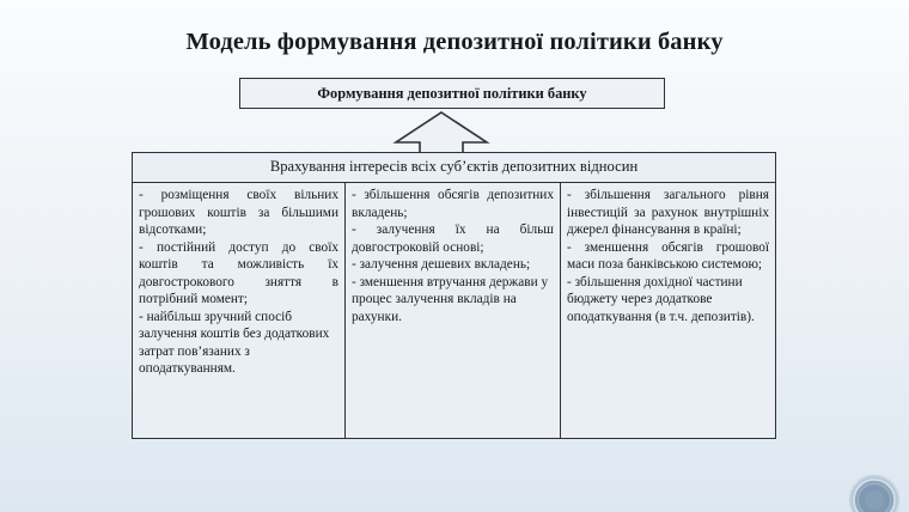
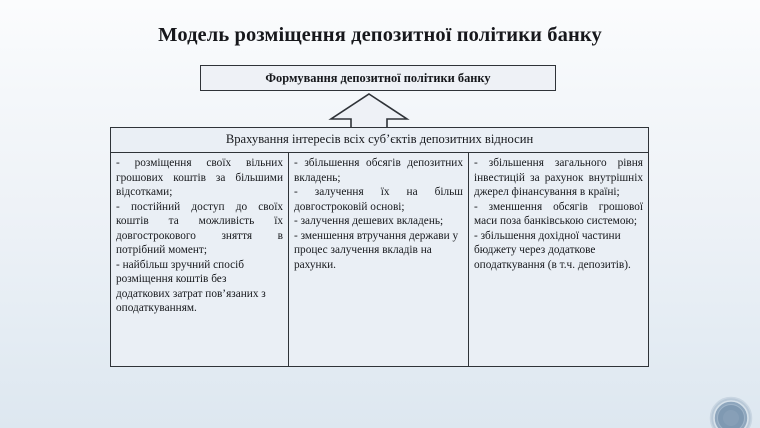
- Модель формування депозитної політики банку
+ Модель розміщення депозитної політики банку
  Формування депозитної політики банку
  Врахування інтересів всіх суб’єктів депозитних відносин
- - розміщення своїх вільних грошових коштів за більшими відсотками; - постійний доступ до своїх коштів та можливість їх довгострокового зняття в потрібний момент; - найбільш зручний спосіб залучення коштів без додаткових затрат пов’язаних з оподаткуванням.	- збільшення обсягів депозитних вкладень; - залучення їх на більш довгостроковій основі; - залучення дешевих вкладень; - зменшення втручання держави у процес залучення вкладів на рахунки.	- збільшення загального рівня інвестицій за рахунок внутрішніх джерел фінансування в країні; - зменшення обсягів грошової маси поза банківською системою; - збільшення дохідної частини бюджету через додаткове оподаткування (в т.ч. депозитів).
+ - розміщення своїх вільних грошових коштів за більшими відсотками; - постійний доступ до своїх коштів та можливість їх довгострокового зняття в потрібний момент; - найбільш зручний спосіб розміщення коштів без додаткових затрат пов’язаних з оподаткуванням.	- збільшення обсягів депозитних вкладень; - залучення їх на більш довгостроковій основі; - залучення дешевих вкладень; - зменшення втручання держави у процес залучення вкладів на рахунки.	- збільшення загального рівня інвестицій за рахунок внутрішніх джерел фінансування в країні; - зменшення обсягів грошової маси поза банківською системою; - збільшення дохідної частини бюджету через додаткове оподаткування (в т.ч. депозитів).
